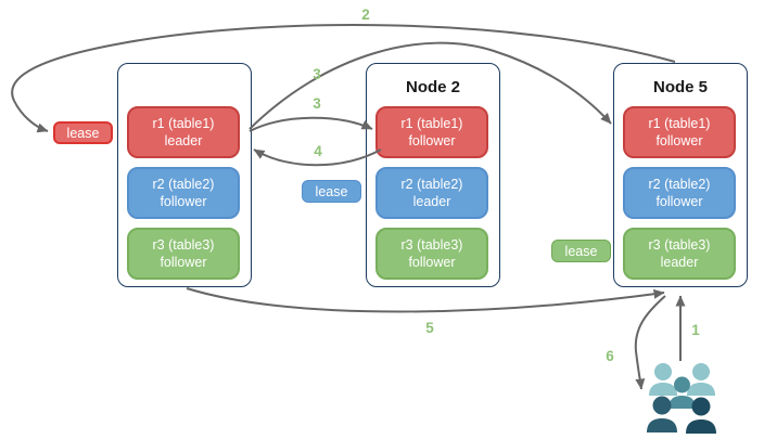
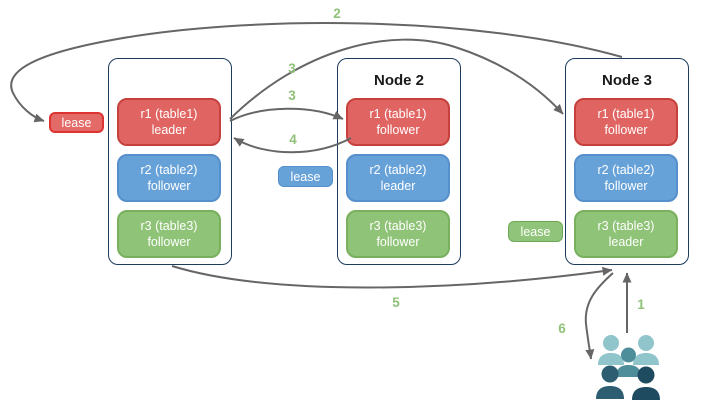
  r1 (table1)
  leader
  r2 (table2)
  follower
  r3 (table3)
  follower
  Node 2
  r1 (table1)
  follower
  r2 (table2)
  leader
  r3 (table3)
  follower
- Node 5
+ Node 3
  r1 (table1)
  follower
  r2 (table2)
  follower
  r3 (table3)
  leader
  lease
  lease
  lease
  2
  3
  3
  4
  5
  1
  6
